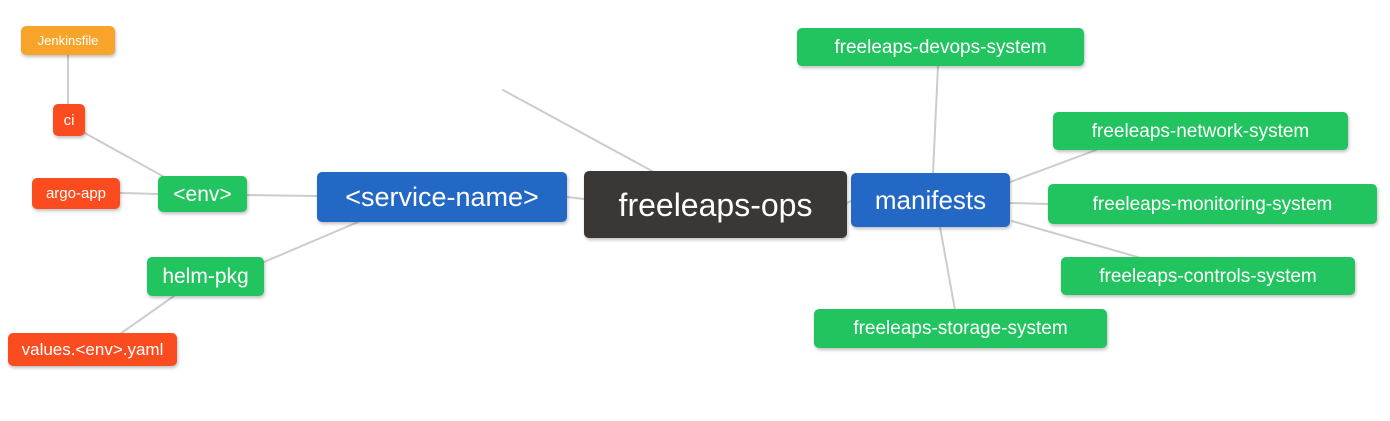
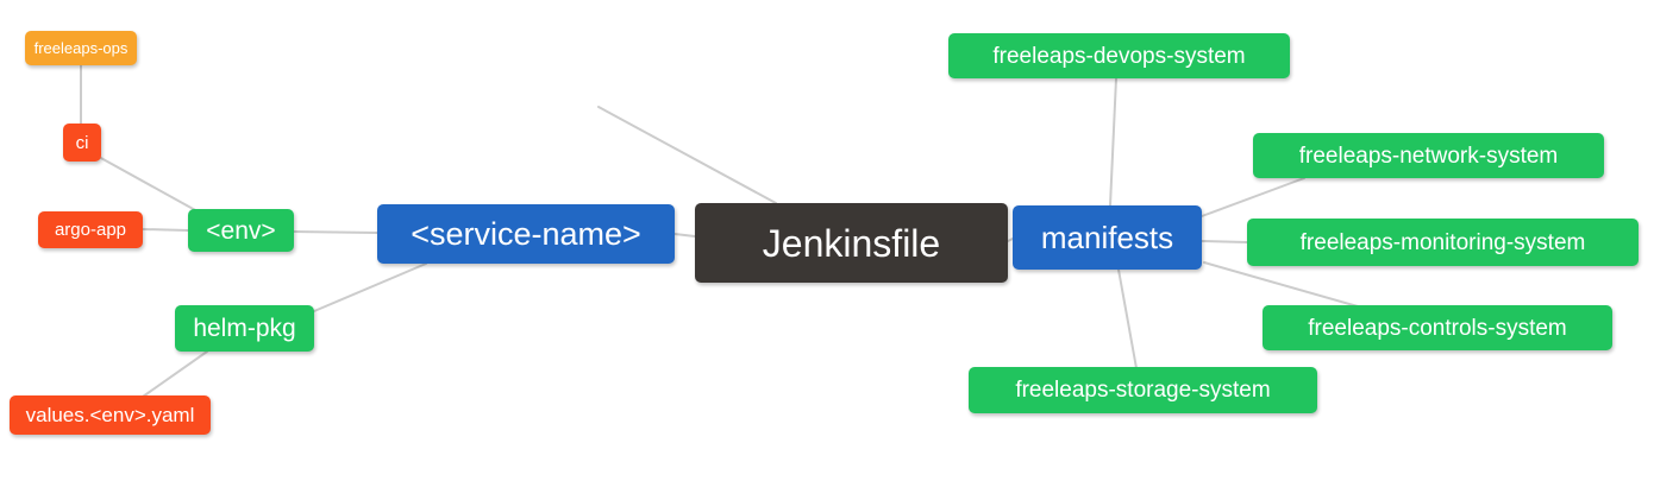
- Jenkinsfile
+ freeleaps-ops
  ci
  argo-app
  <env>
  helm-pkg
  values.<env>.yaml
  <service-name>
- freeleaps-ops
+ Jenkinsfile
  manifests
  freeleaps-devops-system
  freeleaps-network-system
  freeleaps-monitoring-system
  freeleaps-controls-system
  freeleaps-storage-system
